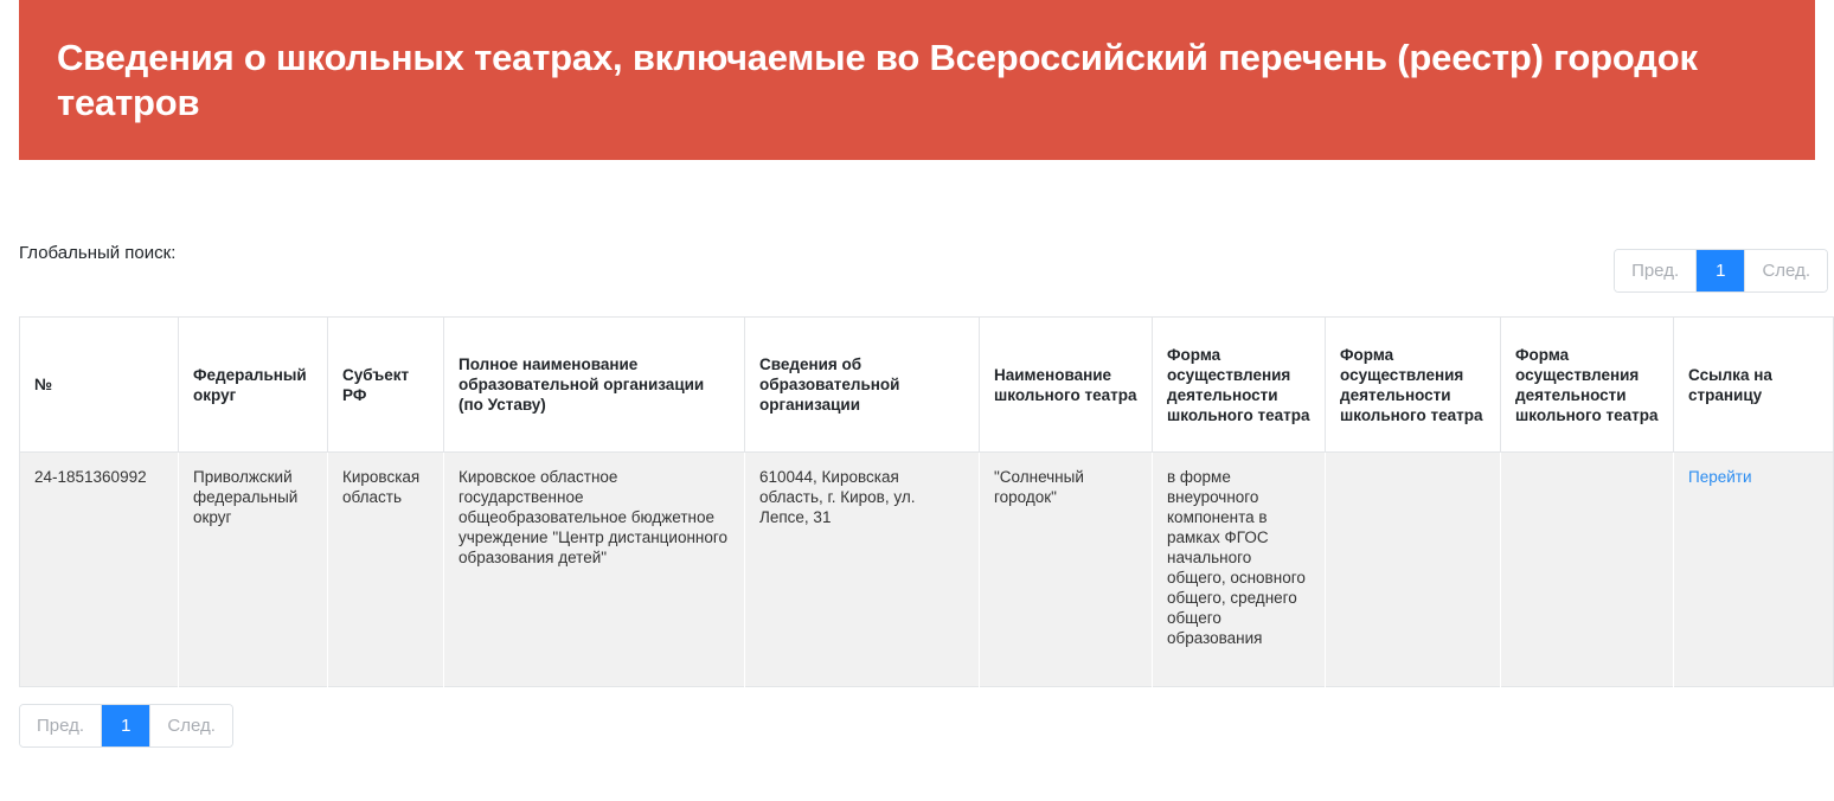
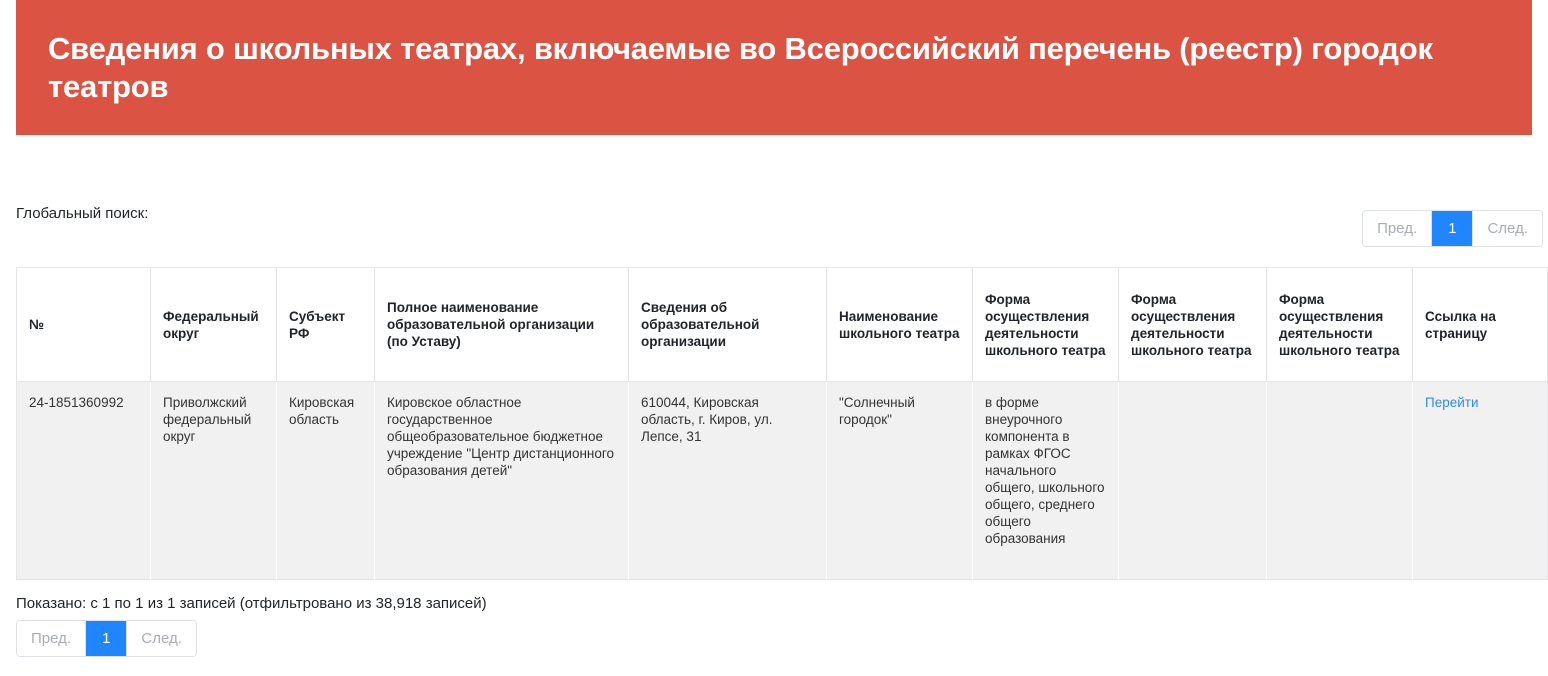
  Сведения о школьных театрах, включаемые во Всероссийский перечень (реестр) городок театров
  Глобальный поиск:
  Пред.
  1
  След.
  №	Федеральный округ	Субъект РФ	Полное наименование образовательной организации (по Уставу)	Сведения об образовательной организации	Наименование школьного театра	Форма осуществления деятельности школьного театра	Форма осуществления деятельности школьного театра	Форма осуществления деятельности школьного театра	Ссылка на страницу
- 24-1851360992	Приволжский федеральный округ	Кировская область	Кировское областное государственное общеобразовательное бюджетное учреждение "Центр дистанционного образования детей"	610044, Кировская область, г. Киров, ул. Лепсе, 31	"Солнечный городок"	в форме внеурочного компонента в рамках ФГОС начального общего, основного общего, среднего общего образования			Перейти
+ 24-1851360992	Приволжский федеральный округ	Кировская область	Кировское областное государственное общеобразовательное бюджетное учреждение "Центр дистанционного образования детей"	610044, Кировская область, г. Киров, ул. Лепсе, 31	"Солнечный городок"	в форме внеурочного компонента в рамках ФГОС начального общего, школьного общего, среднего общего образования			Перейти
+ Показано: с 1 по 1 из 1 записей (отфильтровано из 38,918 записей)
  Пред.
  1
  След.
